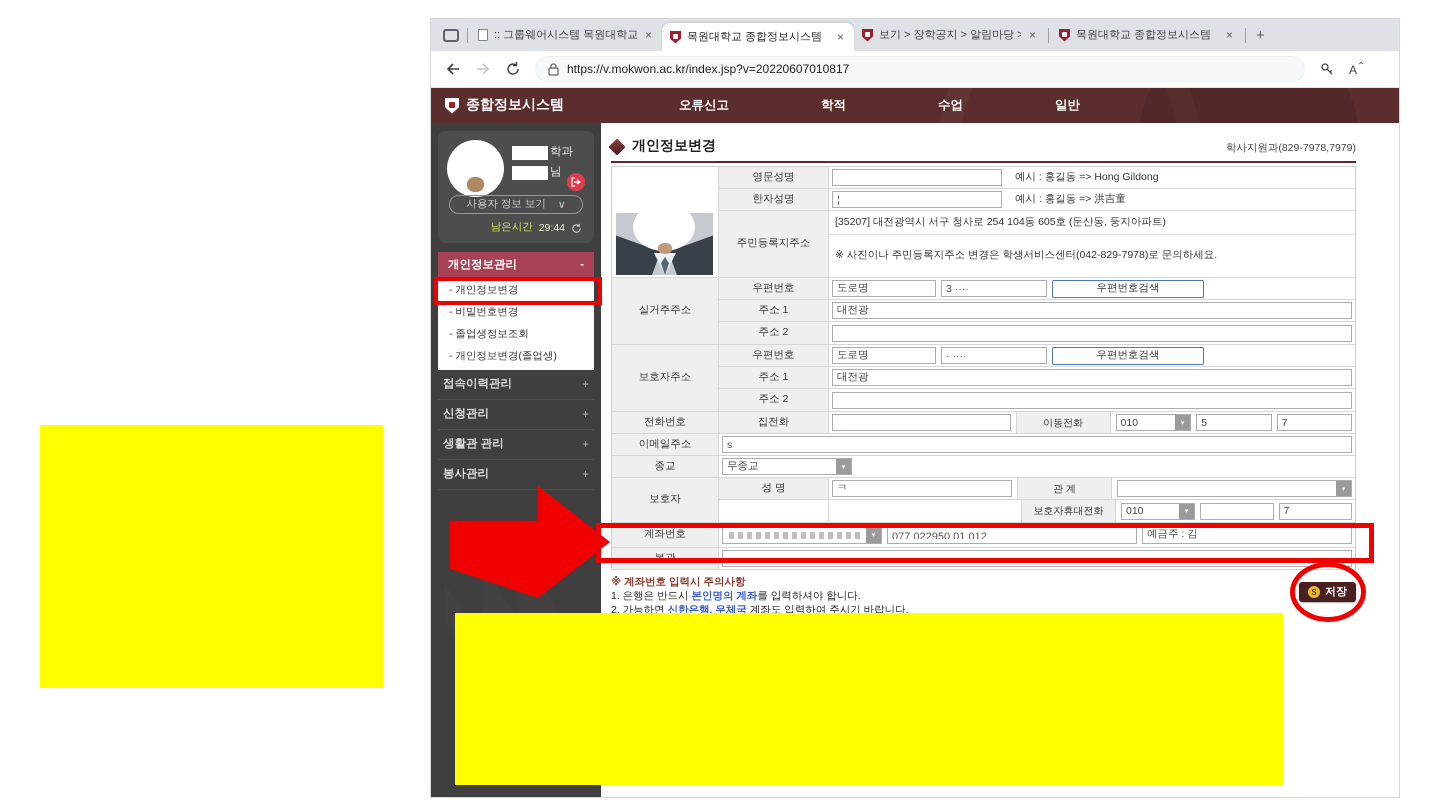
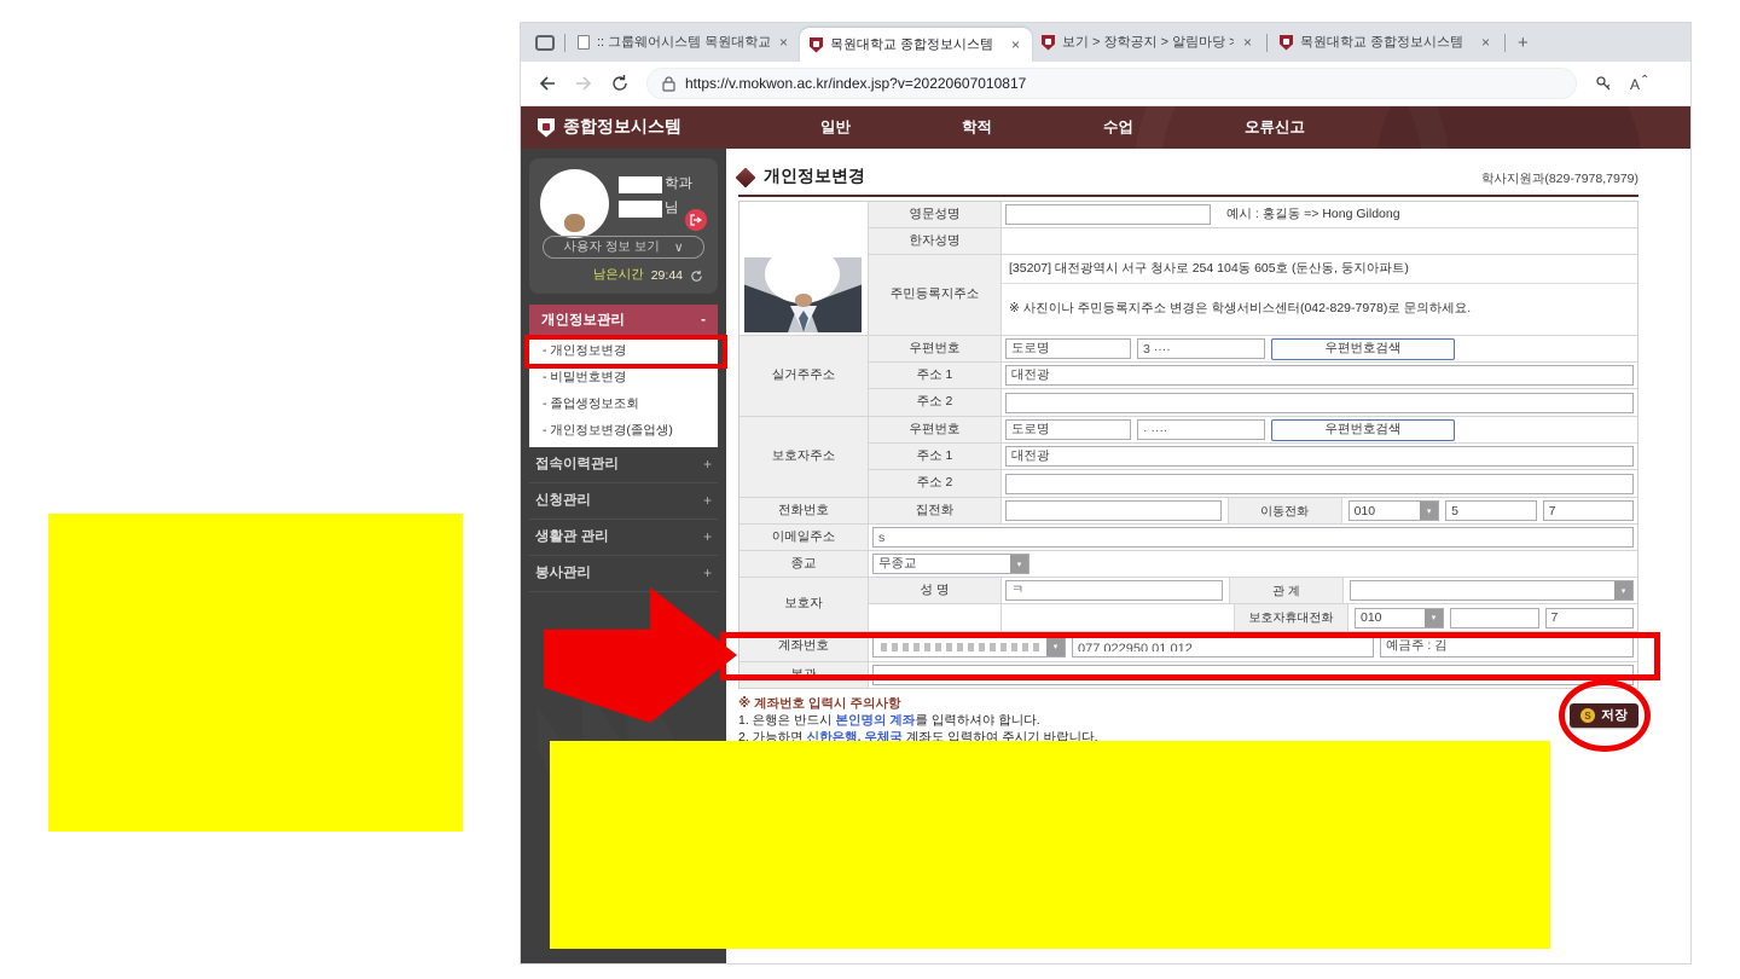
  :: 그룹웨어시스템 목원대학교
  ×
  목원대학교 종합정보시스템
  ×
  보기 > 장학공지 > 알림마당 >
  ×
  목원대학교 종합정보시스템
  ×
  +
  https://v.mokwon.ac.kr/index.jsp?v=20220607010817
  A⌃
  종합정보시스템
- 오류신고
+ 일반
  학적
  수업
- 일반
+ 오류신고
  학과
  님
  사용자 정보 보기
  ∨
  남은시간
  29:44
  개인정보관리
  -
  - 개인정보변경
  - 비밀번호변경
  - 졸업생정보조회
  - 개인정보변경(졸업생)
  접속이력관리
  +
  신청관리
  +
  생활관 관리
  +
  봉사관리
  +
  개인정보변경
  학사지원과(829-7978,7979)
  영문성명
  예시 : 홍길동 => Hong Gildong
  한자성명
- ¦
- 예시 : 홍길동 => 洪吉童
  주민등록지주소
  [35207] 대전광역시 서구 청사로 254 104동 605호 (둔산동, 둥지아파트)
  ※ 사진이나 주민등록지주소 변경은 학생서비스센터(042-829-7978)로 문의하세요.
  실거주주소
  우편번호
  도로명
  3 ····
  우편번호검색
  주소 1
  대전광
  주소 2
  보호자주소
  우편번호
  도로명
  · ····
  우편번호검색
  주소 1
  대전광
  주소 2
  전화번호
  집전화
  이동전화
  010
  5
  7
  이메일주소
  s
  종교
  무종교
  보호자
  성 명
  ㅋ
  관 계
  보호자휴대전화
  010
  7
  계좌번호
  077 022950 01 012
  예금주 : 김
  본관
  ※ 계좌번호 입력시 주의사항
  1. 은행은 반드시 본인명의 계좌를 입력하셔야 합니다.
  2. 가능하면 신한은행, 우체국 계좌도 입력하여 주시기 바랍니다.
  S
  저장
